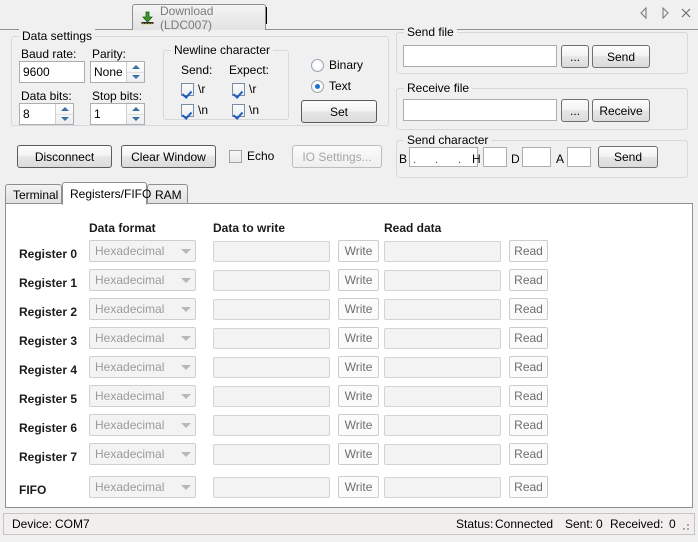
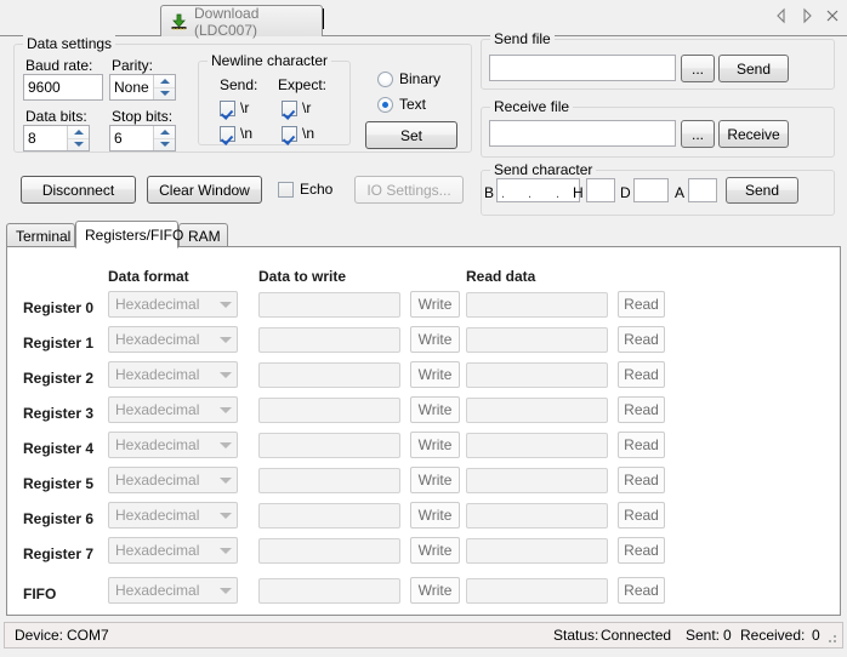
  Download (LDC007)
  Data settings
  Baud rate:
  9600
  Parity:
  None
  Data bits:
  8
  Stop bits:
- 1
+ 6
  Newline character
  Send:
  Expect:
  \r
  \n
  \r
  \n
  Binary
  Text
  Set
  Send file
  ...
  Send
  Receive file
  ...
  Receive
  Send character
  B
  .
  .
  .
  H
  D
  A
  Send
  Disconnect
  Clear Window
  Echo
  IO Settings...
  Terminal
  Registers/FIFO
  RAM
  Data format
  Data to write
  Read data
  Register 0
  Hexadecimal
  Write
  Read
  Register 1
  Hexadecimal
  Write
  Read
  Register 2
  Hexadecimal
  Write
  Read
  Register 3
  Hexadecimal
  Write
  Read
  Register 4
  Hexadecimal
  Write
  Read
  Register 5
  Hexadecimal
  Write
  Read
  Register 6
  Hexadecimal
  Write
  Read
  Register 7
  Hexadecimal
  Write
  Read
  FIFO
  Hexadecimal
  Write
  Read
  Device:
  COM7
  Status:
  Connected
  Sent:
  0
  Received:
  0
